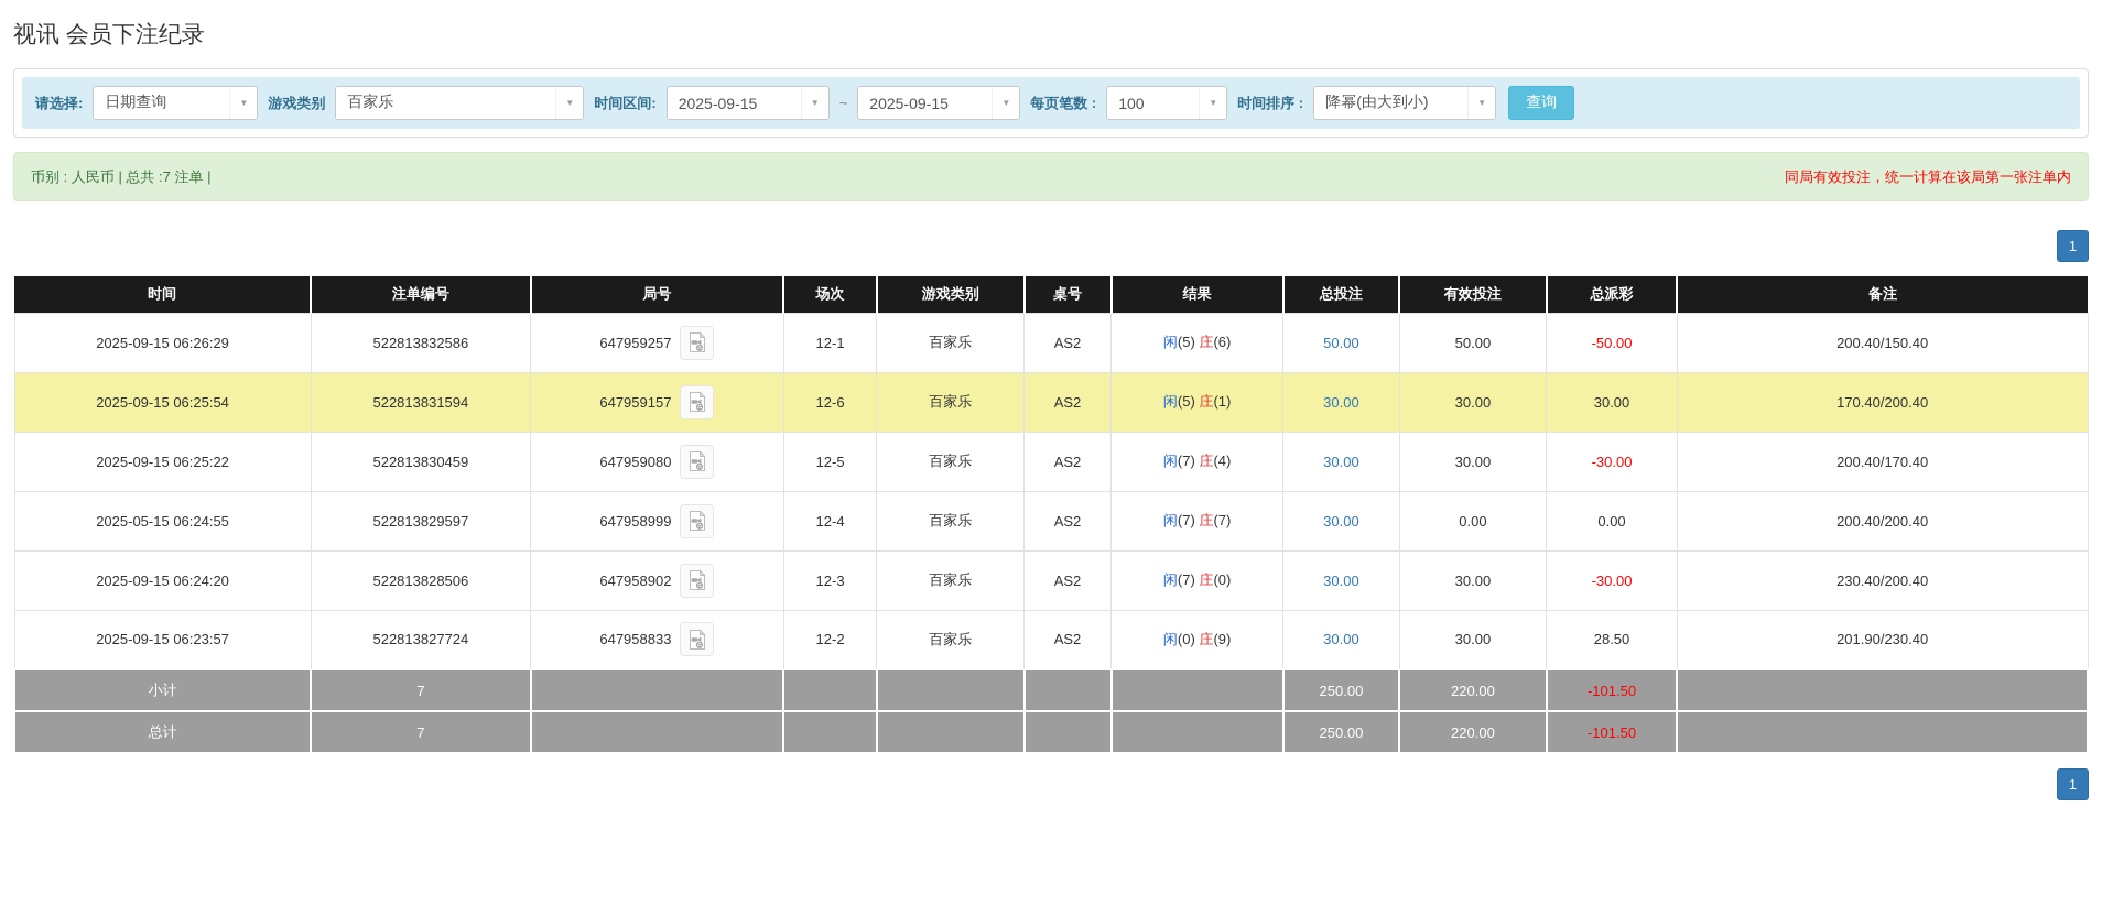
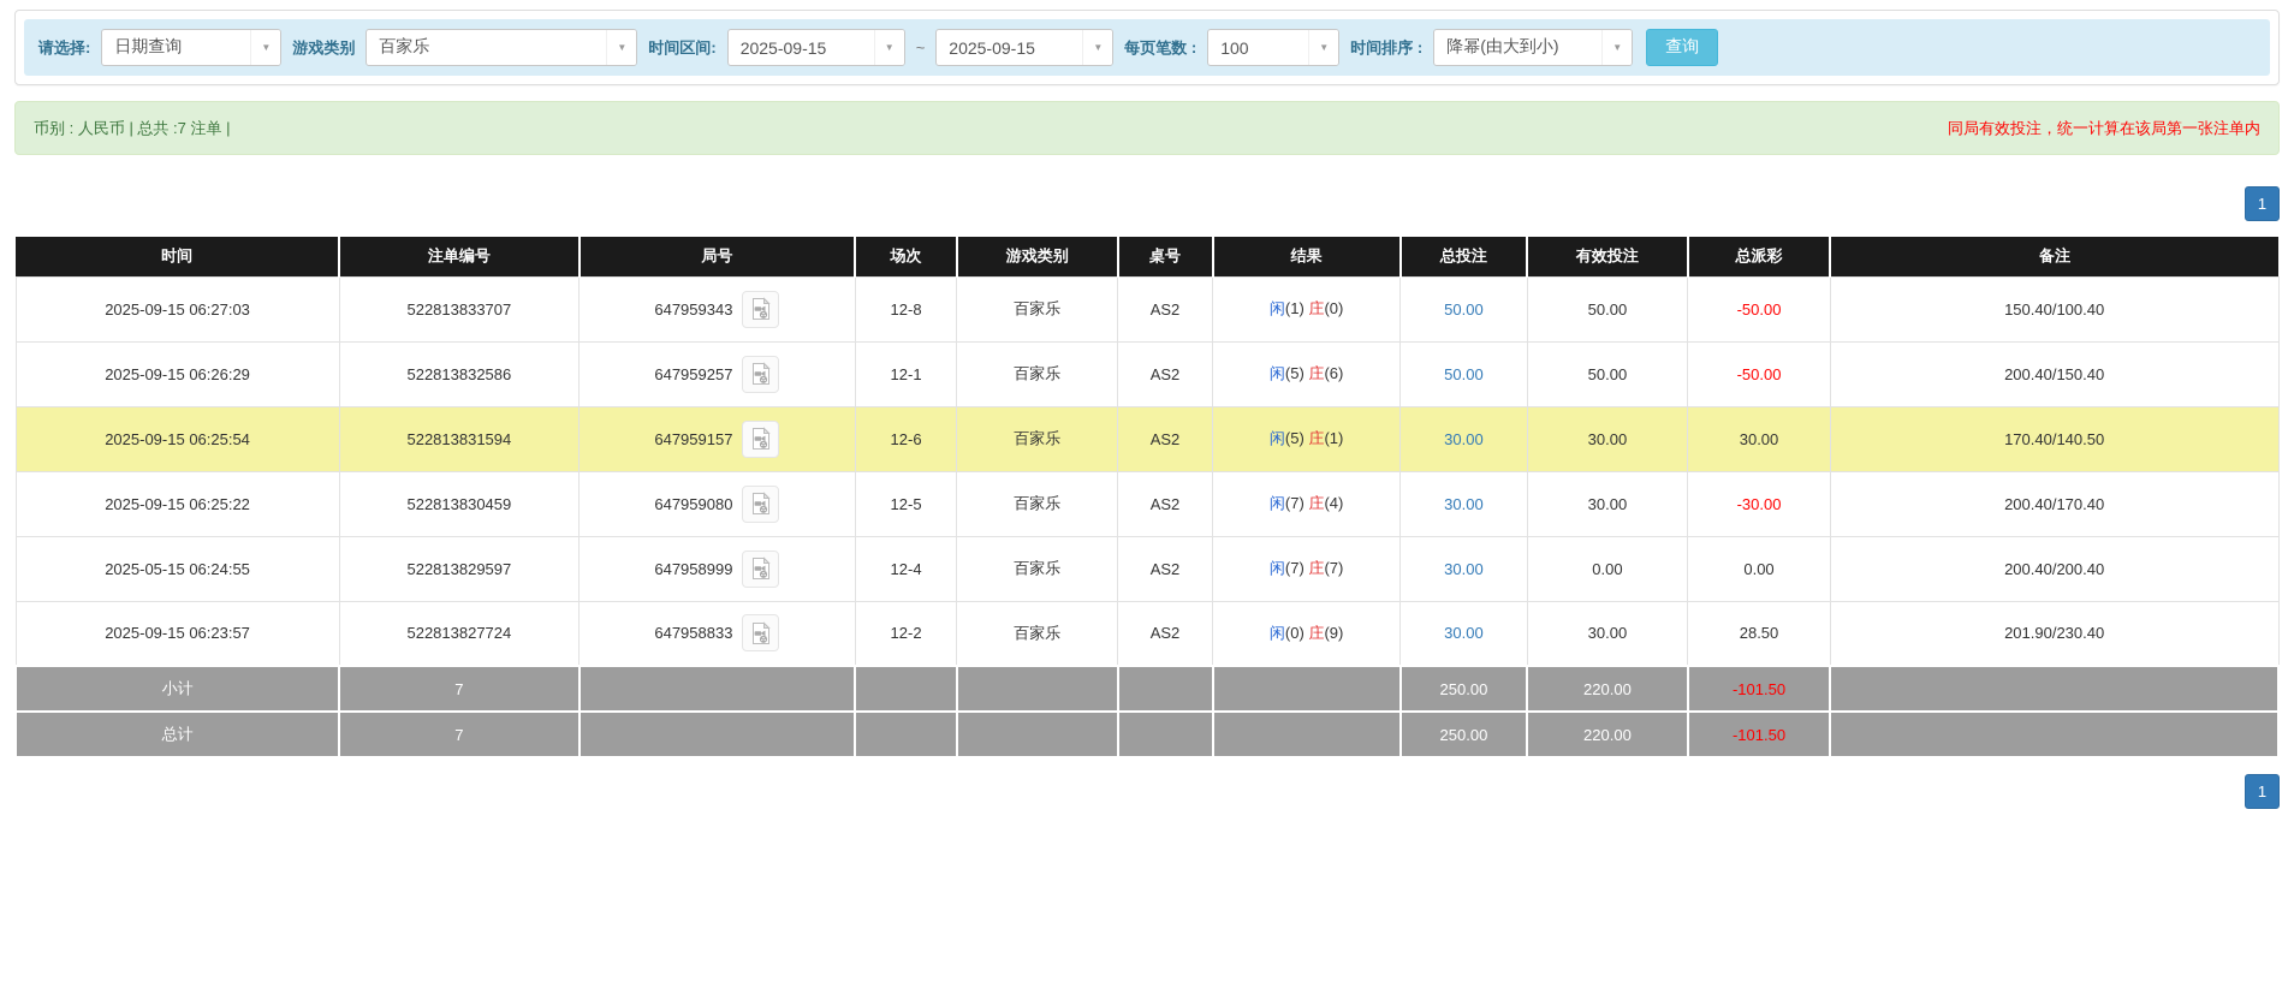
- 视讯 会员下注纪录
  请选择:
  日期查询
  ▼
  游戏类别
  百家乐
  ▼
  时间区间:
  2025-09-15
  ▼
  ~
  2025-09-15
  ▼
  每页笔数 :
  100
  ▼
  时间排序 :
  降幂(由大到小)
  ▼
  查询
  币别 : 人民币 | 总共 :7 注单 |
  同局有效投注，统一计算在该局第一张注单内
  1
  时间	注单编号	局号	场次	游戏类别	桌号	结果	总投注	有效投注	总派彩	备注
+ 2025-09-15 06:27:03	522813833707	647959343	12-8	百家乐	AS2	闲(1) 庄(0)	50.00	50.00	-50.00	150.40/100.40
  2025-09-15 06:26:29	522813832586	647959257	12-1	百家乐	AS2	闲(5) 庄(6)	50.00	50.00	-50.00	200.40/150.40
- 2025-09-15 06:25:54	522813831594	647959157	12-6	百家乐	AS2	闲(5) 庄(1)	30.00	30.00	30.00	170.40/200.40
+ 2025-09-15 06:25:54	522813831594	647959157	12-6	百家乐	AS2	闲(5) 庄(1)	30.00	30.00	30.00	170.40/140.50
  2025-09-15 06:25:22	522813830459	647959080	12-5	百家乐	AS2	闲(7) 庄(4)	30.00	30.00	-30.00	200.40/170.40
  2025-05-15 06:24:55	522813829597	647958999	12-4	百家乐	AS2	闲(7) 庄(7)	30.00	0.00	0.00	200.40/200.40
- 2025-09-15 06:24:20	522813828506	647958902	12-3	百家乐	AS2	闲(7) 庄(0)	30.00	30.00	-30.00	230.40/200.40
  2025-09-15 06:23:57	522813827724	647958833	12-2	百家乐	AS2	闲(0) 庄(9)	30.00	30.00	28.50	201.90/230.40
  小计	7						250.00	220.00	-101.50
  总计	7						250.00	220.00	-101.50
  1
